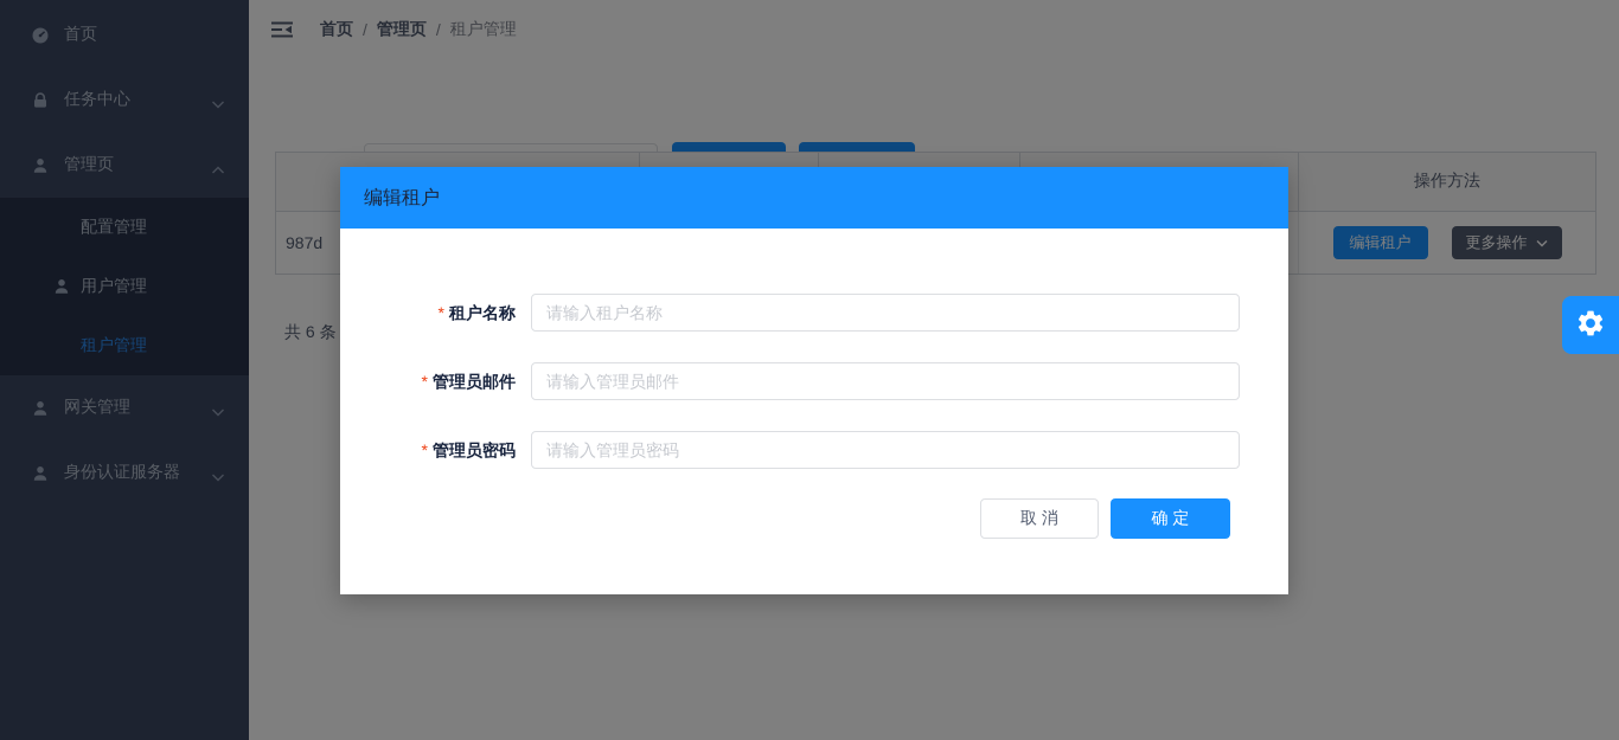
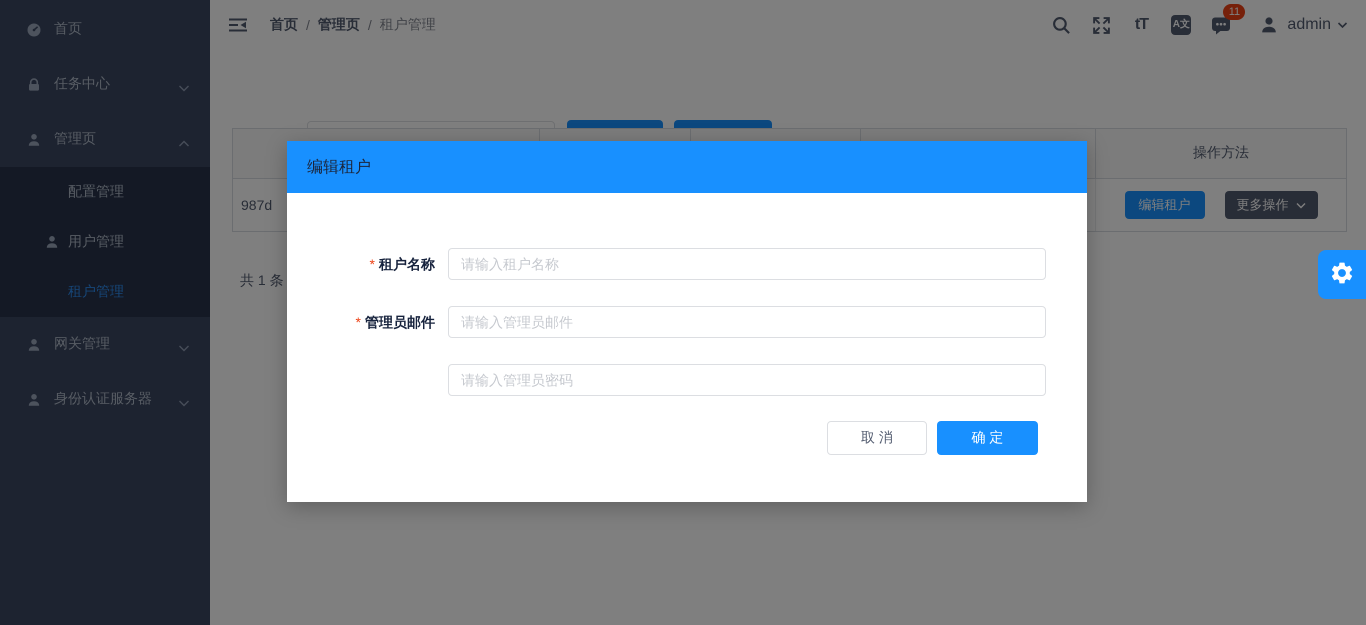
  首页
  任务中心
  管理页
  配置管理
  用户管理
  租户管理
  网关管理
  身份认证服务器
  首页
  /
  管理页
  /
  租户管理
+ tT
+ A文
+ 11
+ admin
  操作方法
  987d
  编辑租户
  更多操作
- 共 6 条
+ 共 1 条
  编辑租户
  * 租户名称
  请输入租户名称
  * 管理员邮件
  请输入管理员邮件
- * 管理员密码
  请输入管理员密码
  取 消
  确 定
